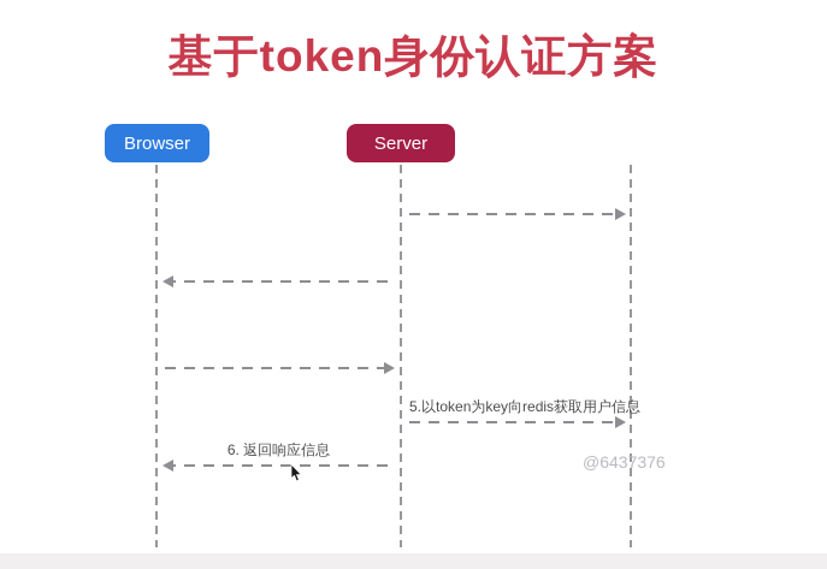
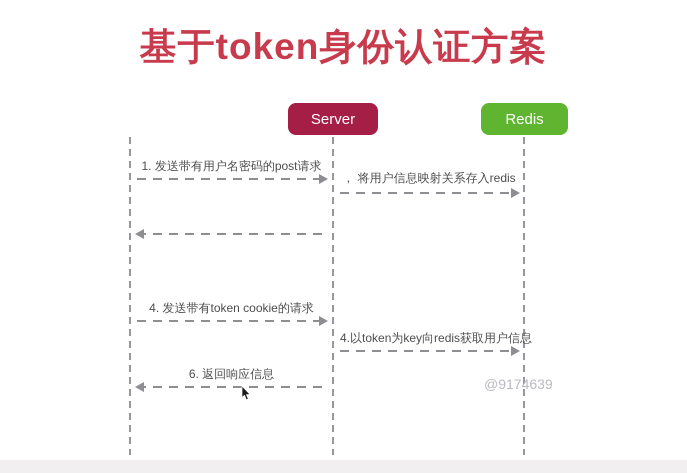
  基于token身份认证方案
- Browser
  Server
+ Redis
+ 1. 发送带有用户名密码的post请求
+ ， 将用户信息映射关系存入redis
+ 4. 发送带有token cookie的请求
- 5.以token为key向redis获取用户信息
+ 4.以token为key向redis获取用户信息
  6. 返回响应信息
- @6437376
+ @9174639
